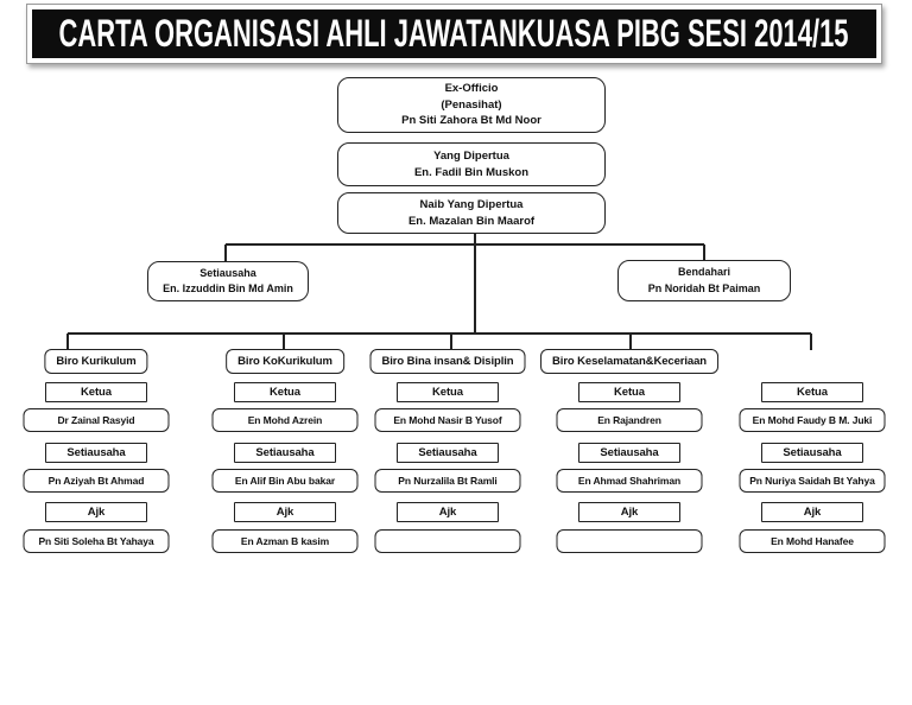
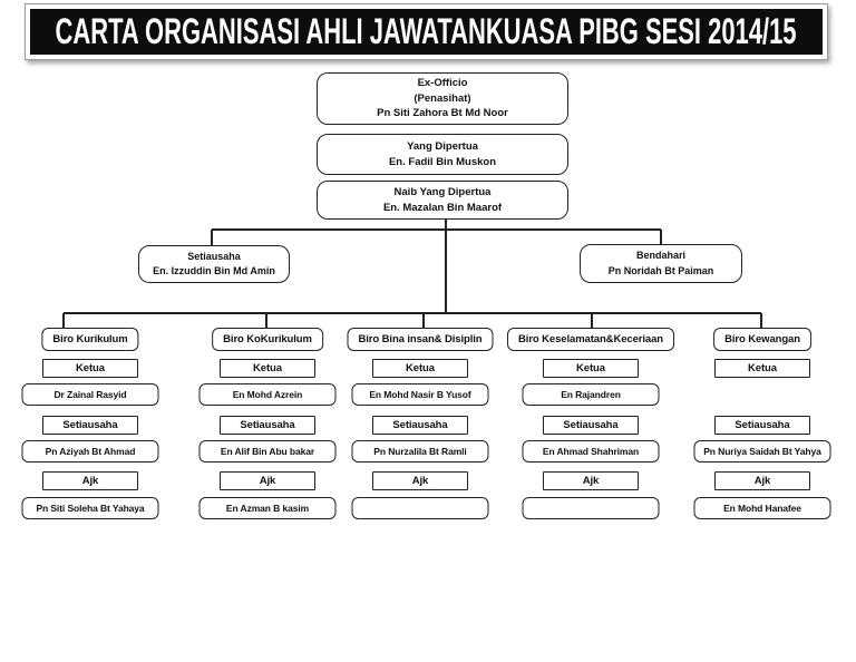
  CARTA ORGANISASI AHLI JAWATANKUASA PIBG SESI 2014/15
  Ex-Officio
  (Penasihat)
  Pn Siti Zahora Bt Md Noor
  Yang Dipertua
  En. Fadil Bin Muskon
  Naib Yang Dipertua
  En. Mazalan Bin Maarof
  Setiausaha
  En. Izzuddin Bin Md Amin
  Bendahari
  Pn Noridah Bt Paiman
  Biro Kurikulum
  Ketua
  Dr Zainal Rasyid
  Setiausaha
  Pn Aziyah Bt Ahmad
  Ajk
  Pn Siti Soleha Bt Yahaya
  Biro KoKurikulum
  Ketua
  En Mohd Azrein
  Setiausaha
  En Alif Bin Abu bakar
  Ajk
  En Azman B kasim
  Biro Bina insan& Disiplin
  Ketua
  En Mohd Nasir B Yusof
  Setiausaha
  Pn Nurzalila Bt Ramli
  Ajk
  Biro Keselamatan&Keceriaan
  Ketua
  En Rajandren
  Setiausaha
  En Ahmad Shahriman
  Ajk
+ Biro Kewangan
  Ketua
- En Mohd Faudy B M. Juki
  Setiausaha
  Pn Nuriya Saidah Bt Yahya
  Ajk
  En Mohd Hanafee
